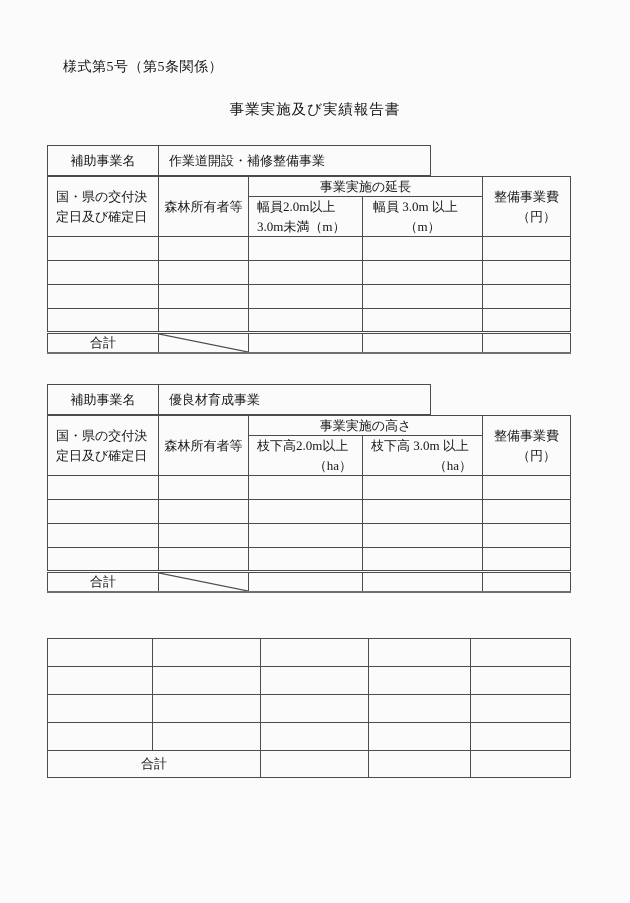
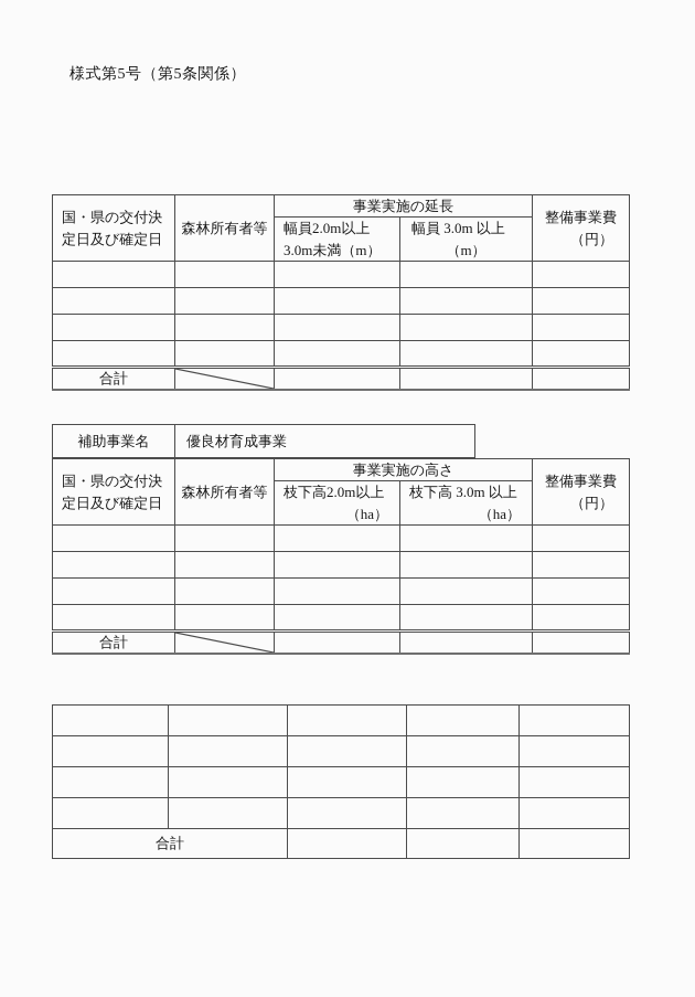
  様式第5号（第5条関係）
- 事業実施及び実績報告書
- 補助事業名	作業道開設・補修整備事業
  国・県の交付決 定日及び確定日	森林所有者等	事業実施の延長	整備事業費 （円）
  幅員2.0m以上 3.0m未満（m）	幅員 3.0m 以上 （m）
  合計
  補助事業名	優良材育成事業
  国・県の交付決 定日及び確定日	森林所有者等	事業実施の高さ	整備事業費 （円）
  枝下高2.0m以上 （ha）	枝下高 3.0m 以上 （ha）
  合計
  合計
